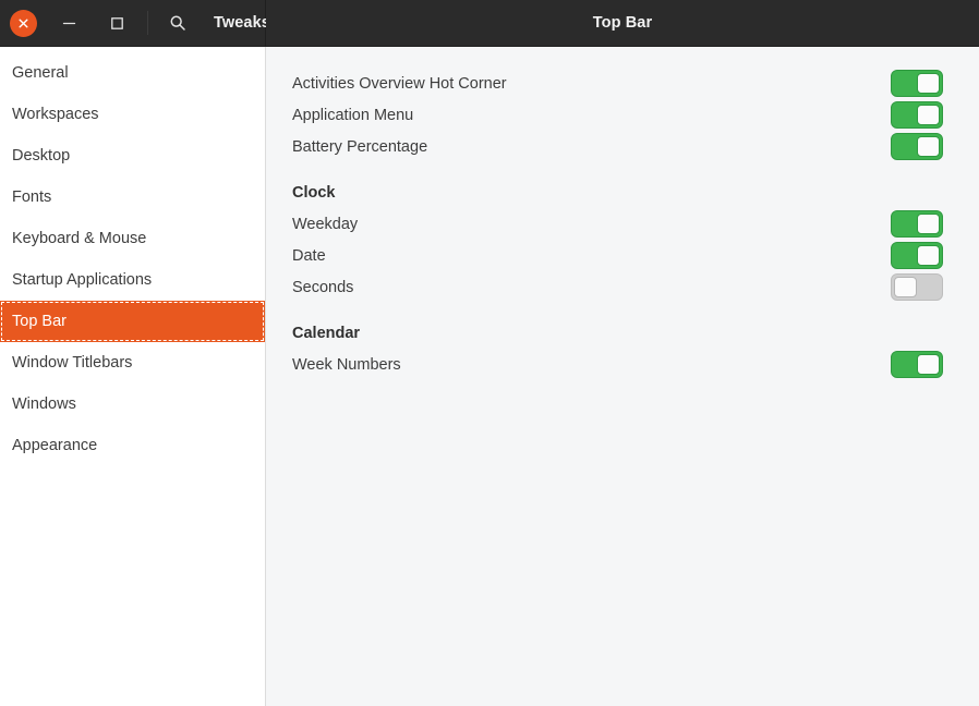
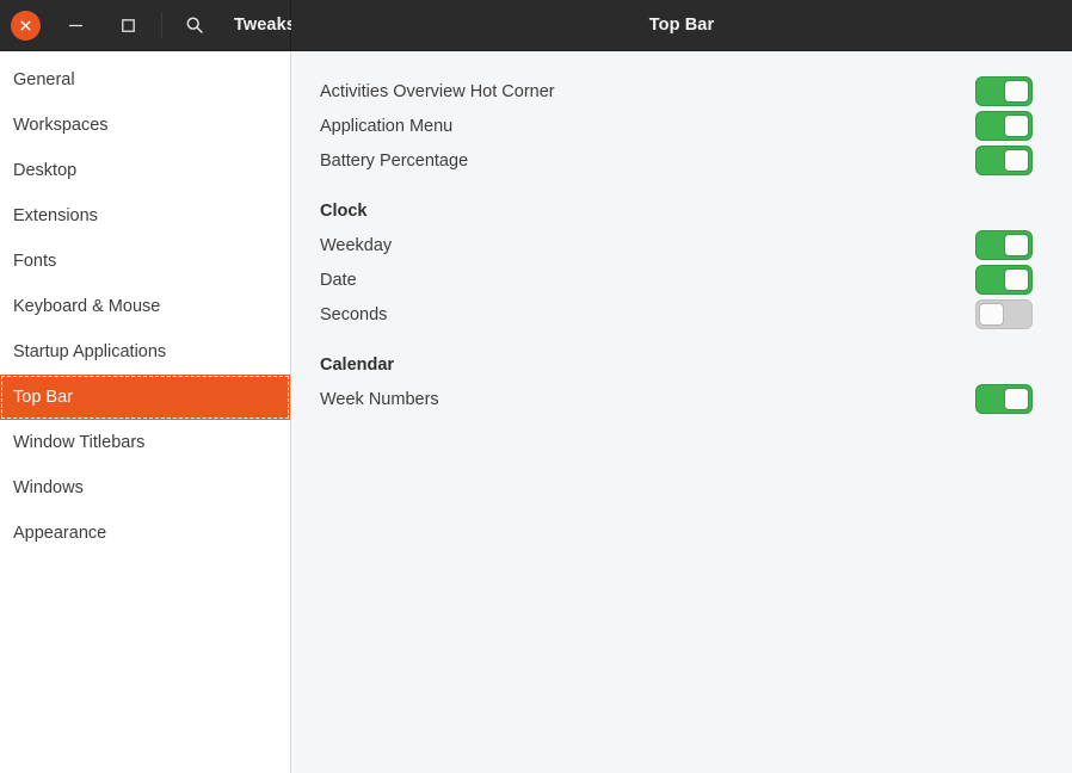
  Tweak
  Top Bar
  General
  Workspaces
  Desktop
+ Extensions
  Fonts
  Keyboard & Mouse
  Startup Applications
  Top Bar
  Window Titlebars
  Windows
  Appearance
  Activities Overview Hot Corner
  Application Menu
  Battery Percentage
  Clock
  Weekday
  Date
  Seconds
  Calendar
  Week Numbers
